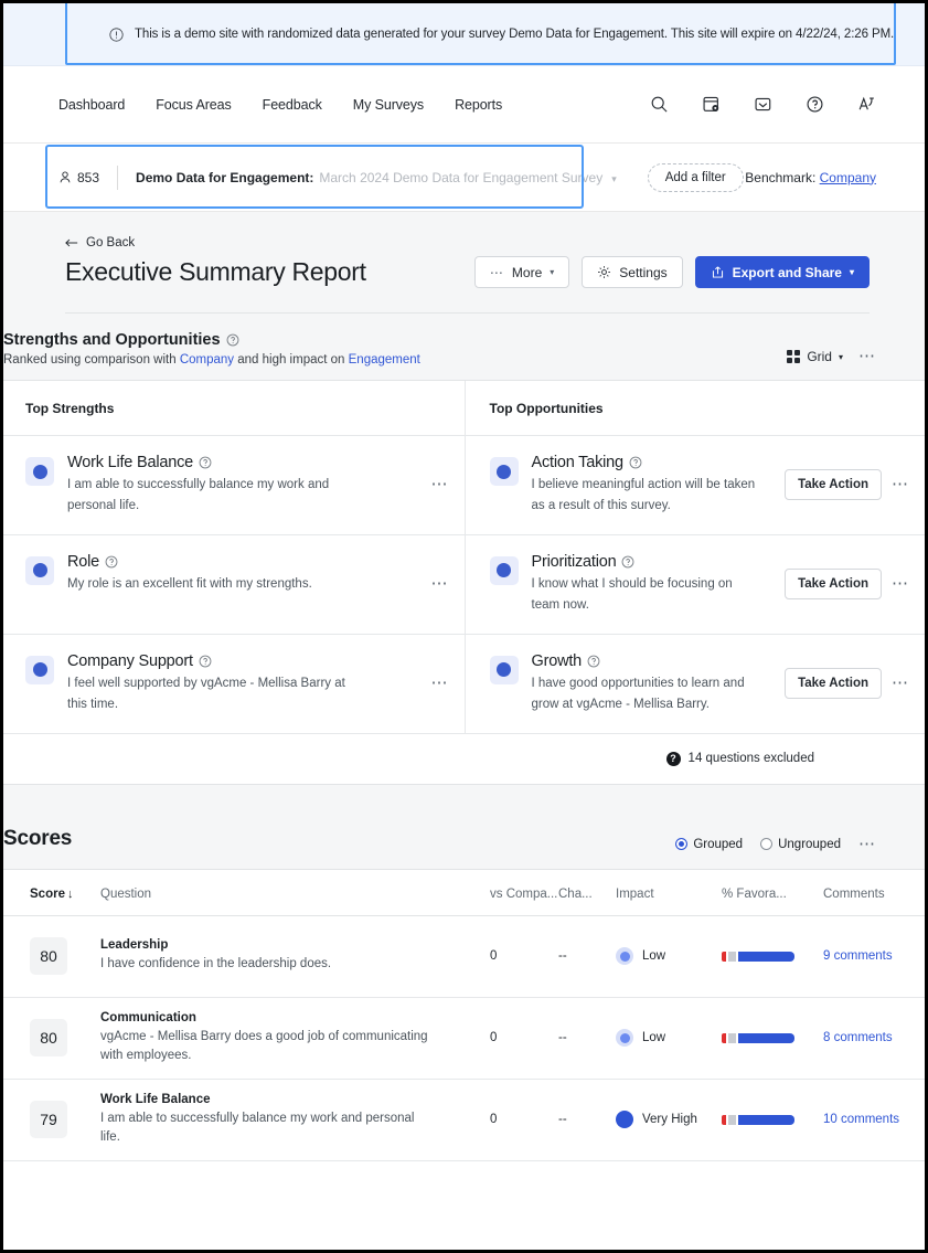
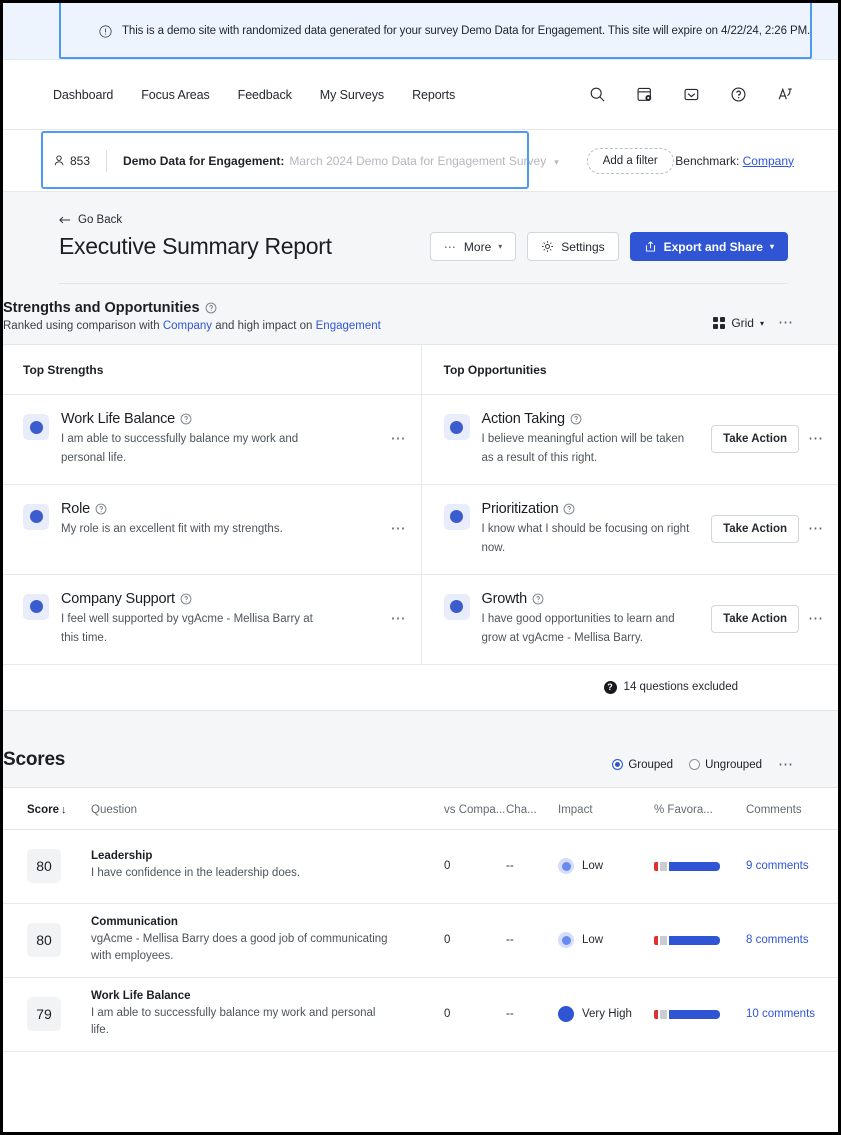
  This is a demo site with randomized data generated for your survey Demo Data for Engagement. This site will expire on 4/22/24, 2:26 PM.
  Dashboard
  Focus Areas
  Feedback
  My Surveys
  Reports
  853
  Demo Data for Engagement:
  March 2024 Demo Data for Engagement Survey
  ▾
  Add a filter
  Benchmark: Company
  Go Back
  Executive Summary Report
  ⋯
  More
  ▾
  Settings
  Export and Share
  ▾
  Strengths and Opportunities
  Ranked using comparison with Company and high impact on Engagement
  Grid
  ▾
  ⋯
  Top Strengths
  Top Opportunities
  Work Life Balance
  I am able to successfully balance my work and personal life.
  ⋯
  Action Taking
- I believe meaningful action will be taken as a result of this survey.
+ I believe meaningful action will be taken as a result of this right.
  Take Action
  ⋯
  Role
  My role is an excellent fit with my strengths.
  ⋯
  Prioritization
- I know what I should be focusing on team now.
+ I know what I should be focusing on right now.
  Take Action
  ⋯
  Company Support
  I feel well supported by vgAcme - Mellisa Barry at this time.
  ⋯
  Growth
  I have good opportunities to learn and grow at vgAcme - Mellisa Barry.
  Take Action
  ⋯
  ?
  14 questions excluded
  Scores
  Grouped
  Ungrouped
  ⋯
  Score
  ↓
  Question
  vs Compa...
  Cha...
  Impact
  % Favora...
  Comments
  80
  Leadership
  I have confidence in the leadership does.
  0
  --
  Low
  9 comments
  80
  Communication
  vgAcme - Mellisa Barry does a good job of communicating with employees.
  0
  --
  Low
  8 comments
  79
  Work Life Balance
  I am able to successfully balance my work and personal life.
  0
  --
  Very High
  10 comments
